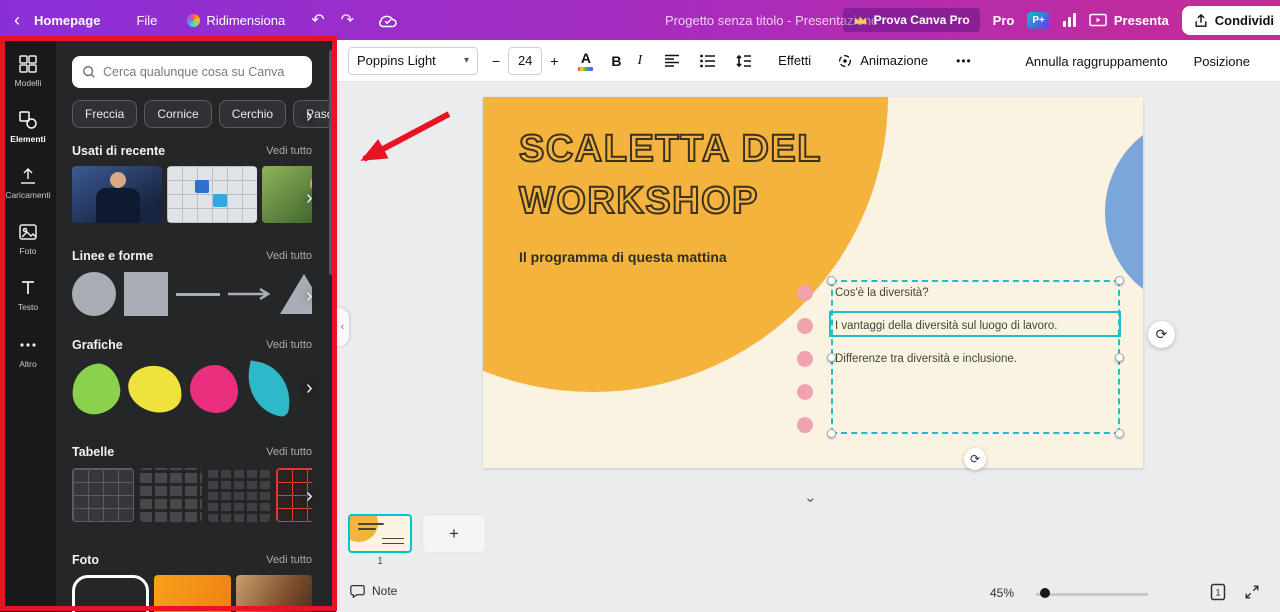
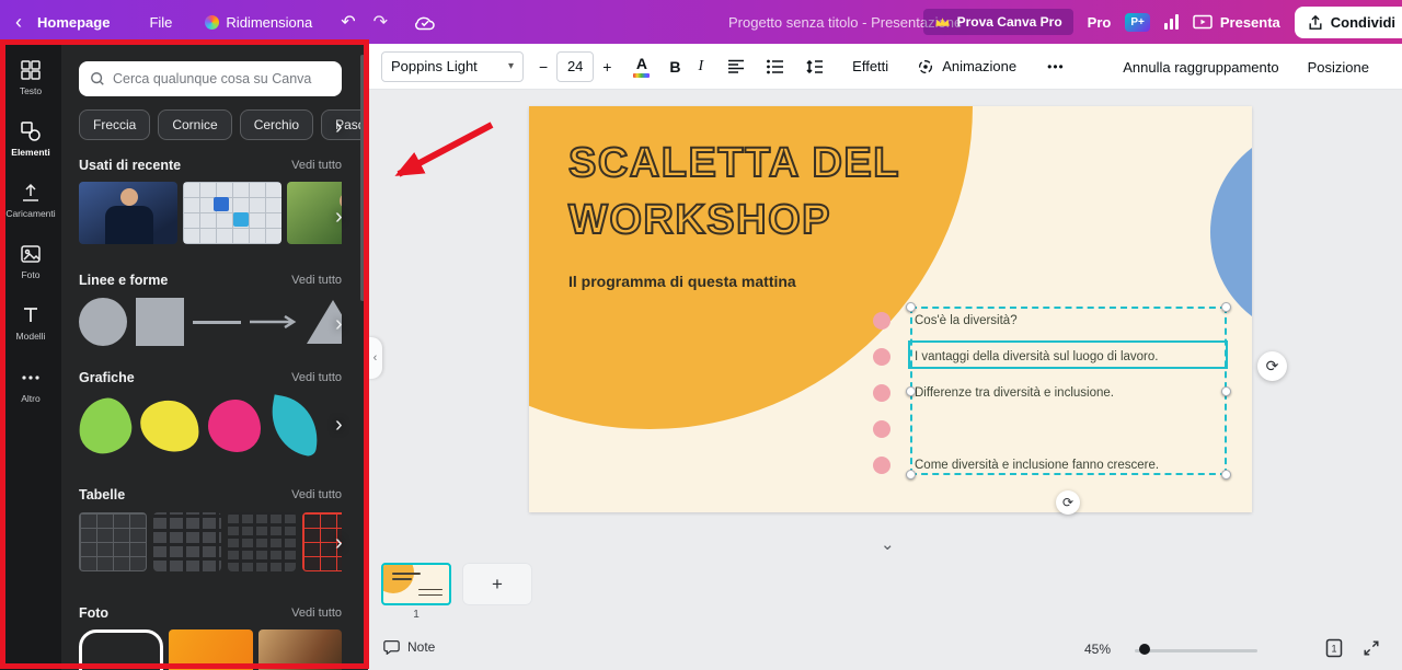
  ‹
  Homepage
  File
  Ridimensiona
  ↶
  ↷
  Progetto senza titolo - Presentazne
  Prova Canva Pro
  Pro
  P+
  Presenta
  Condividi
- Modelli
+ Testo
  Elementi
  Caricamenti
  Foto
- Testo
+ Modelli
  Altro
  Cerca qualunque cosa su Canva
  Freccia
  Cornice
  Cerchio
  ›
  Usati di recente
  Vedi tutto
  ›
  Linee e forme
  Vedi tutto
  ›
  Grafiche
  Vedi tutto
  ›
  Tabelle
  Vedi tutto
  ›
  Foto
  Vedi tutto
  Poppins Light
  ▾
  −
  24
  +
  A
  B
  I
  Effetti
  Animazione
  •••
  Annulla raggruppamento
  Posizione
  SCALETTA DEL
  WORKSHOP
  Il programma di questa mattina
  Cos'è la diversità?
  I vantaggi della diversità sul luogo di lavoro.
  Differenze tra diversità e inclusione.
+ Come diversità e inclusione fanno crescere.
  ⟳
  ⟳
  ‹
  ⌄
  1
  +
  Note
  45%
  1
